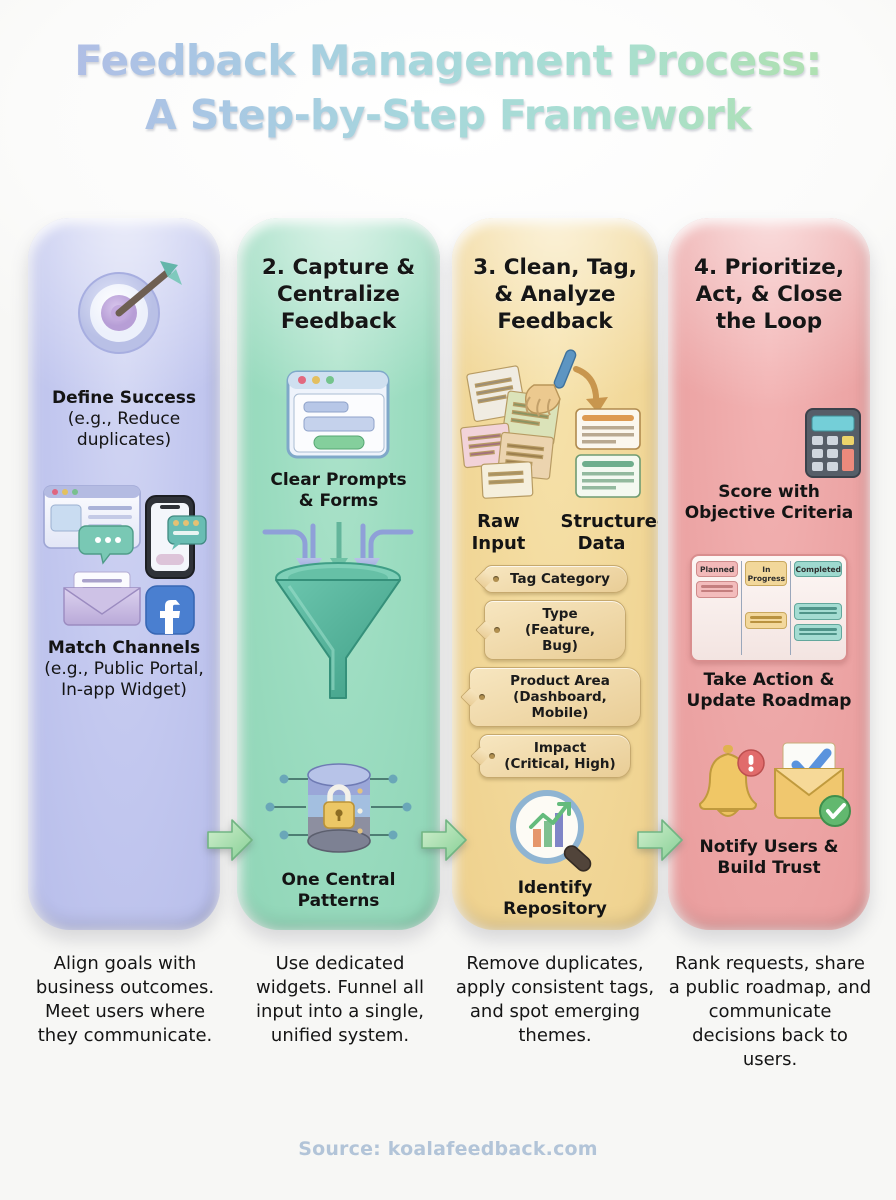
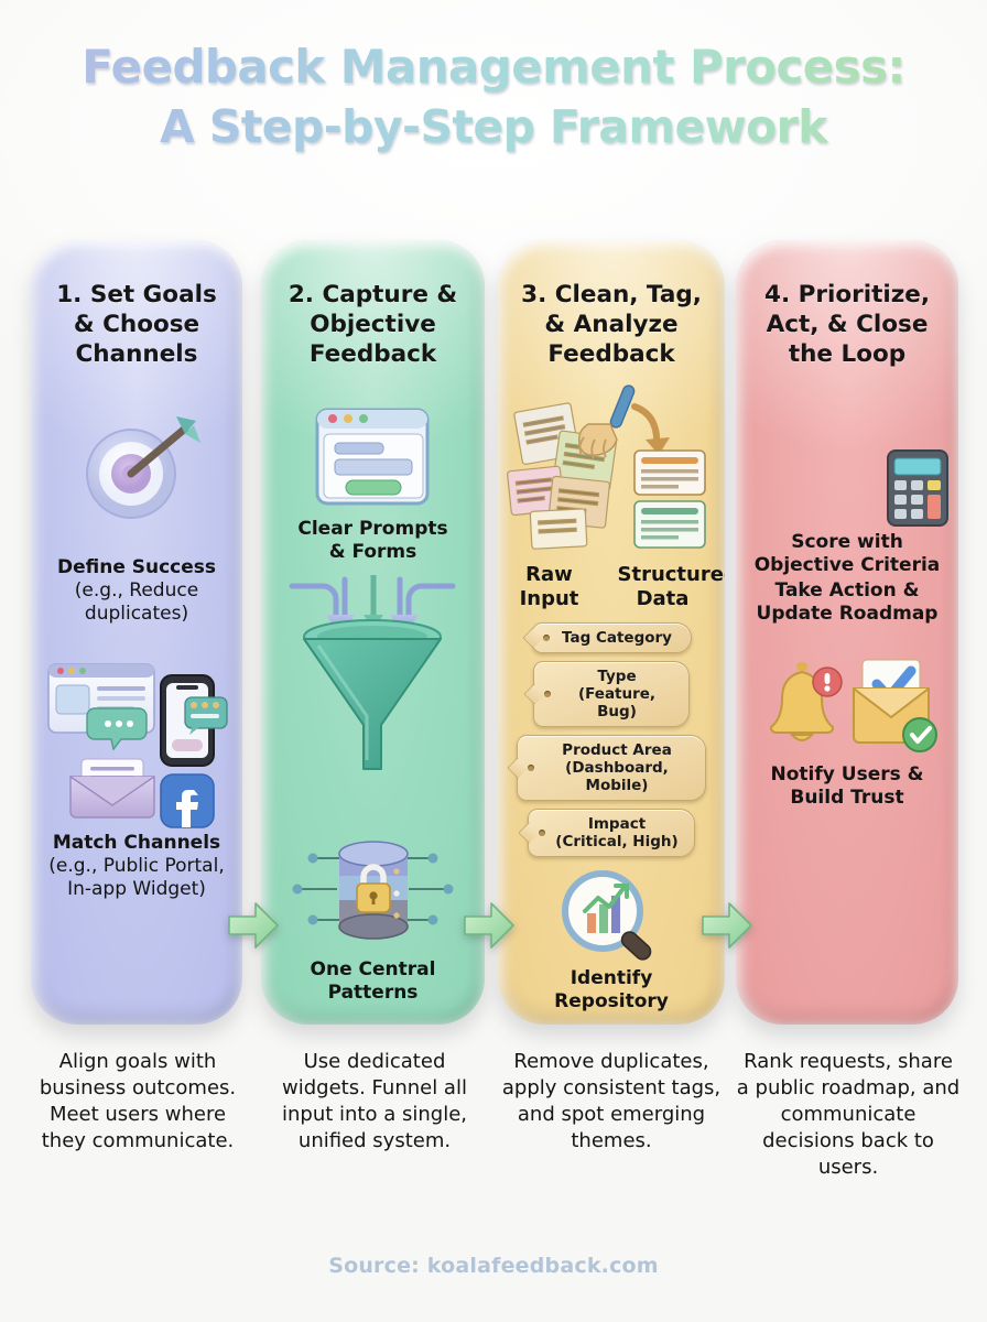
  Feedback Management Process:
  A Step-by-Step Framework
+ 1. Set Goals & Choose Channels
  Define Success
  (e.g., Reduce duplicates)
  Match Channels
  (e.g., Public Portal, In-app Widget)
- 2. Capture & Centralize Feedback
+ 2. Capture & Objective Feedback
  Clear Prompts
  & Forms
  One Central
  Patterns
  3. Clean, Tag, & Analyze Feedback
  Raw Input
  Structure Data
  Tag Category
  Type
  (Feature, Bug)
  Product Area
  (Dashboard, Mobile)
  Impact
  (Critical, High)
  Identify
  Repository
  4. Prioritize, Act, & Close the Loop
  Score with
  Objective Criteria
- Planned
- In Progress
- Completed
  Take Action &
  Update Roadmap
  Notify Users &
  Build Trust
  Align goals with business outcomes. Meet users where they communicate.
  Use dedicated widgets. Funnel all input into a single, unified system.
  Remove duplicates, apply consistent tags, and spot emerging themes.
  Rank requests, share a public roadmap, and communicate decisions back to users.
  Source: koalafeedback.com
